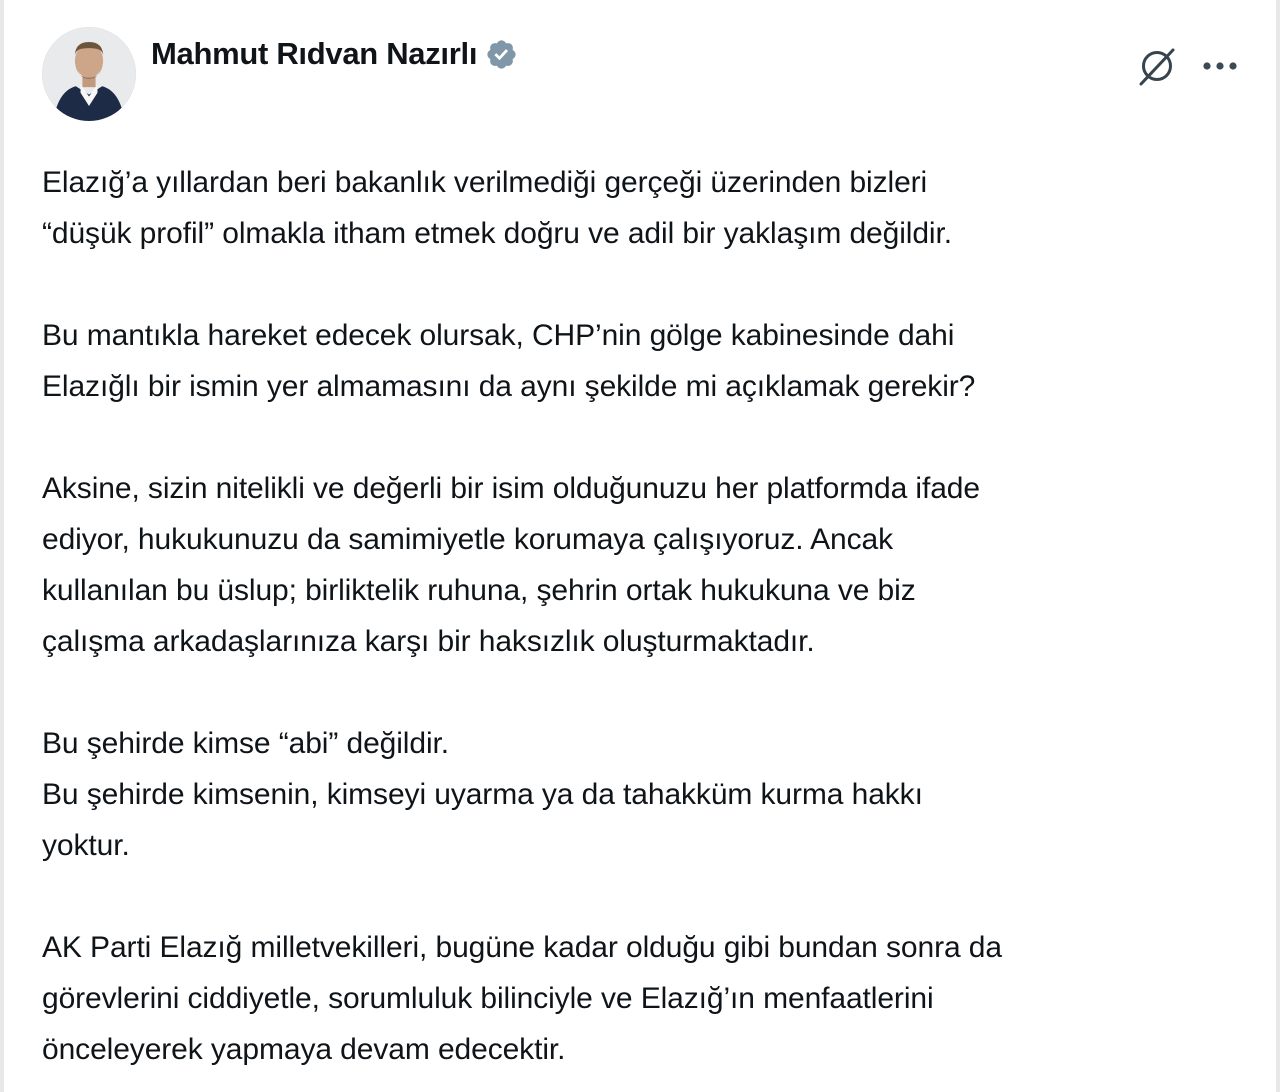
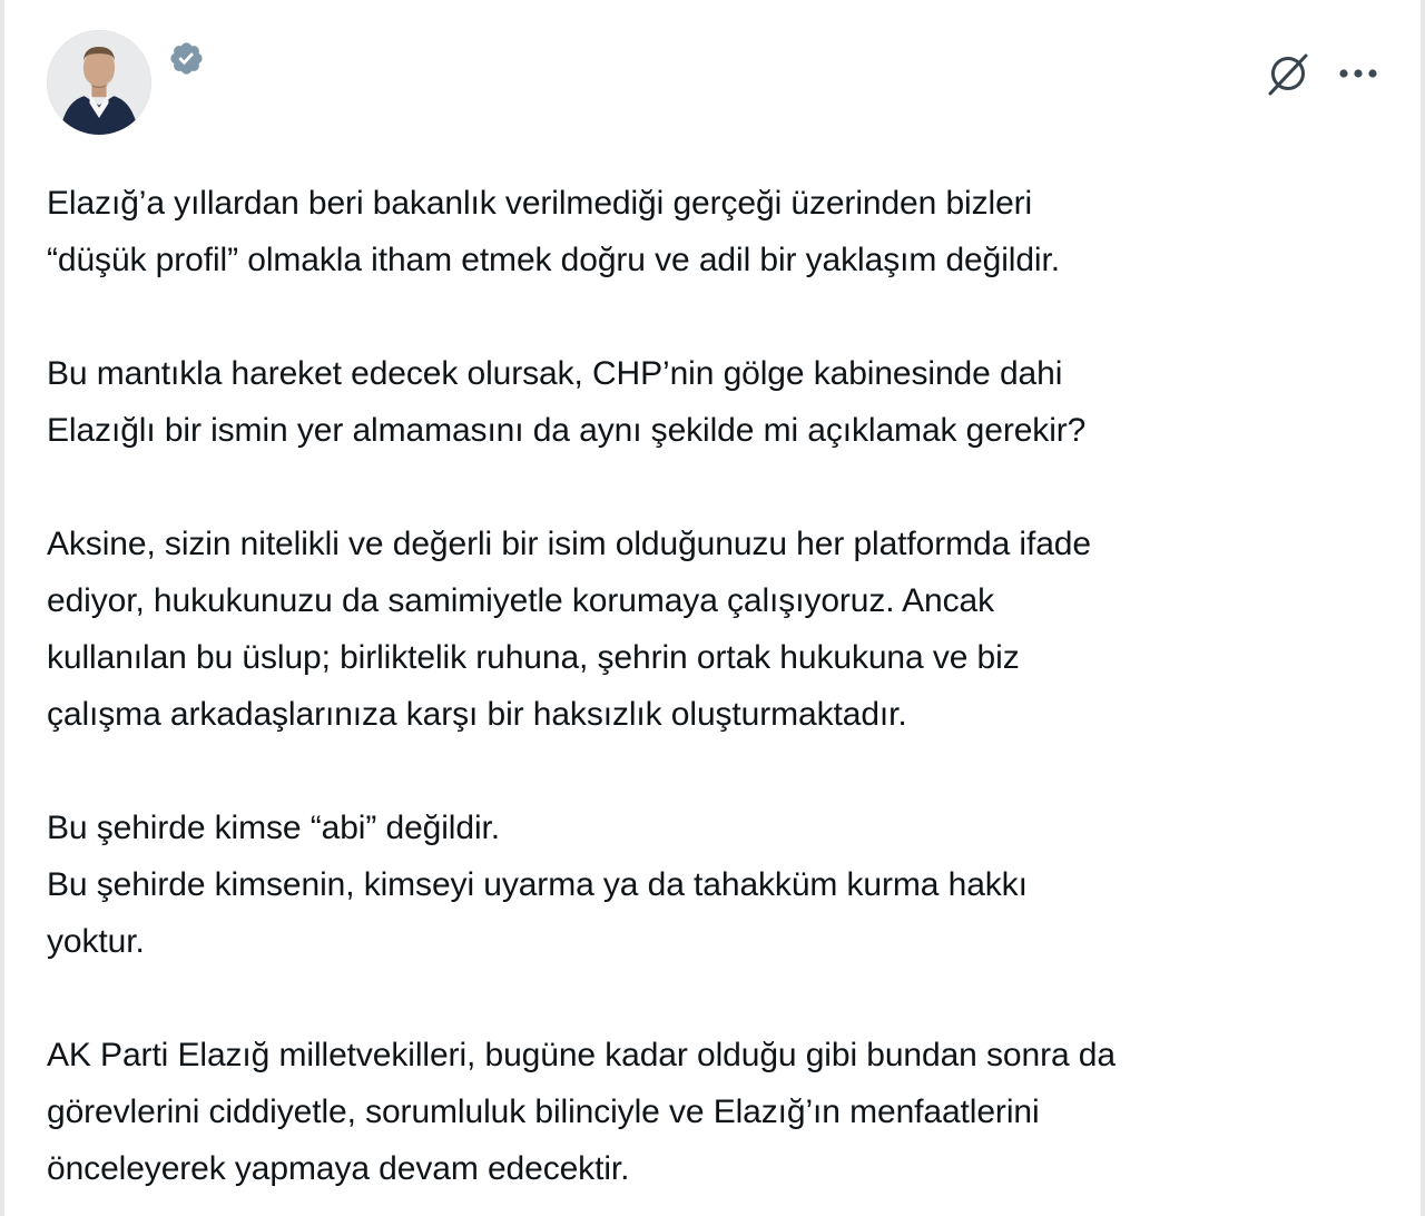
- Mahmut Rıdvan Nazırlı
  Elazığ’a yıllardan beri bakanlık verilmediği gerçeği üzerinden bizleri
  “düşük profil” olmakla itham etmek doğru ve adil bir yaklaşım değildir.
  Bu mantıkla hareket edecek olursak, CHP’nin gölge kabinesinde dahi
  Elazığlı bir ismin yer almamasını da aynı şekilde mi açıklamak gerekir?
  Aksine, sizin nitelikli ve değerli bir isim olduğunuzu her platformda ifade
  ediyor, hukukunuzu da samimiyetle korumaya çalışıyoruz. Ancak
  kullanılan bu üslup; birliktelik ruhuna, şehrin ortak hukukuna ve biz
  çalışma arkadaşlarınıza karşı bir haksızlık oluşturmaktadır.
  Bu şehirde kimse “abi” değildir.
  Bu şehirde kimsenin, kimseyi uyarma ya da tahakküm kurma hakkı
  yoktur.
  AK Parti Elazığ milletvekilleri, bugüne kadar olduğu gibi bundan sonra da
  görevlerini ciddiyetle, sorumluluk bilinciyle ve Elazığ’ın menfaatlerini
  önceleyerek yapmaya devam edecektir.
